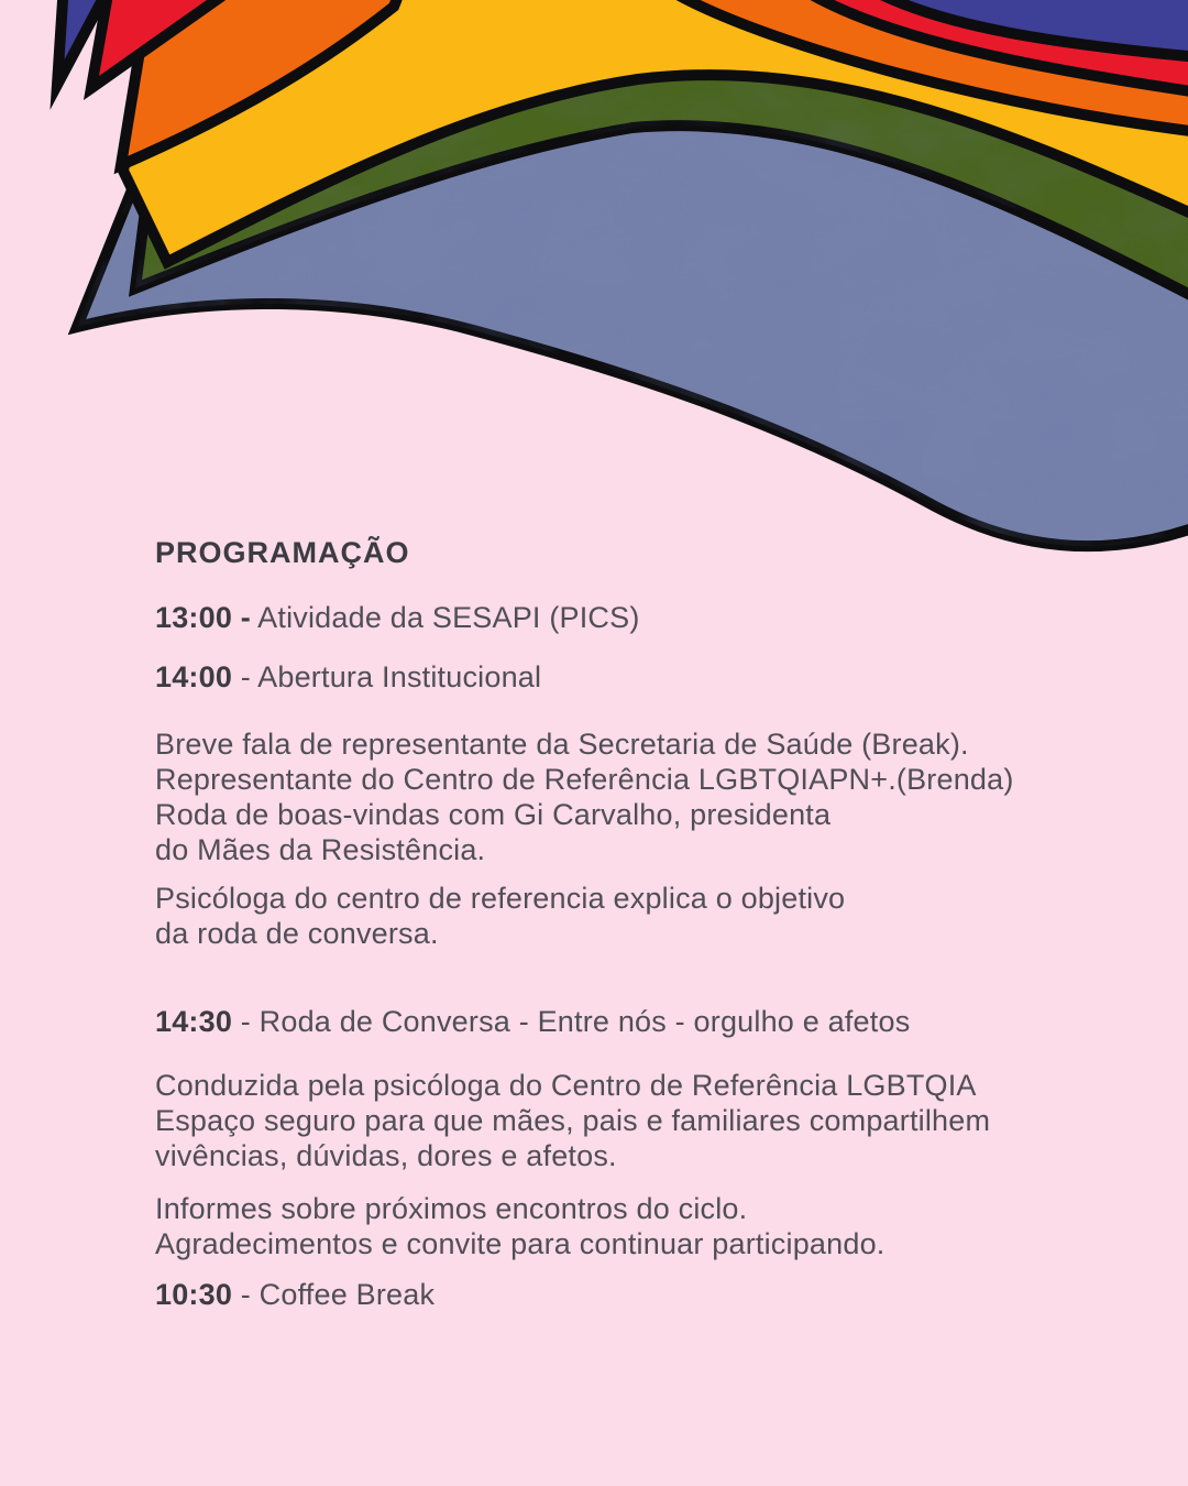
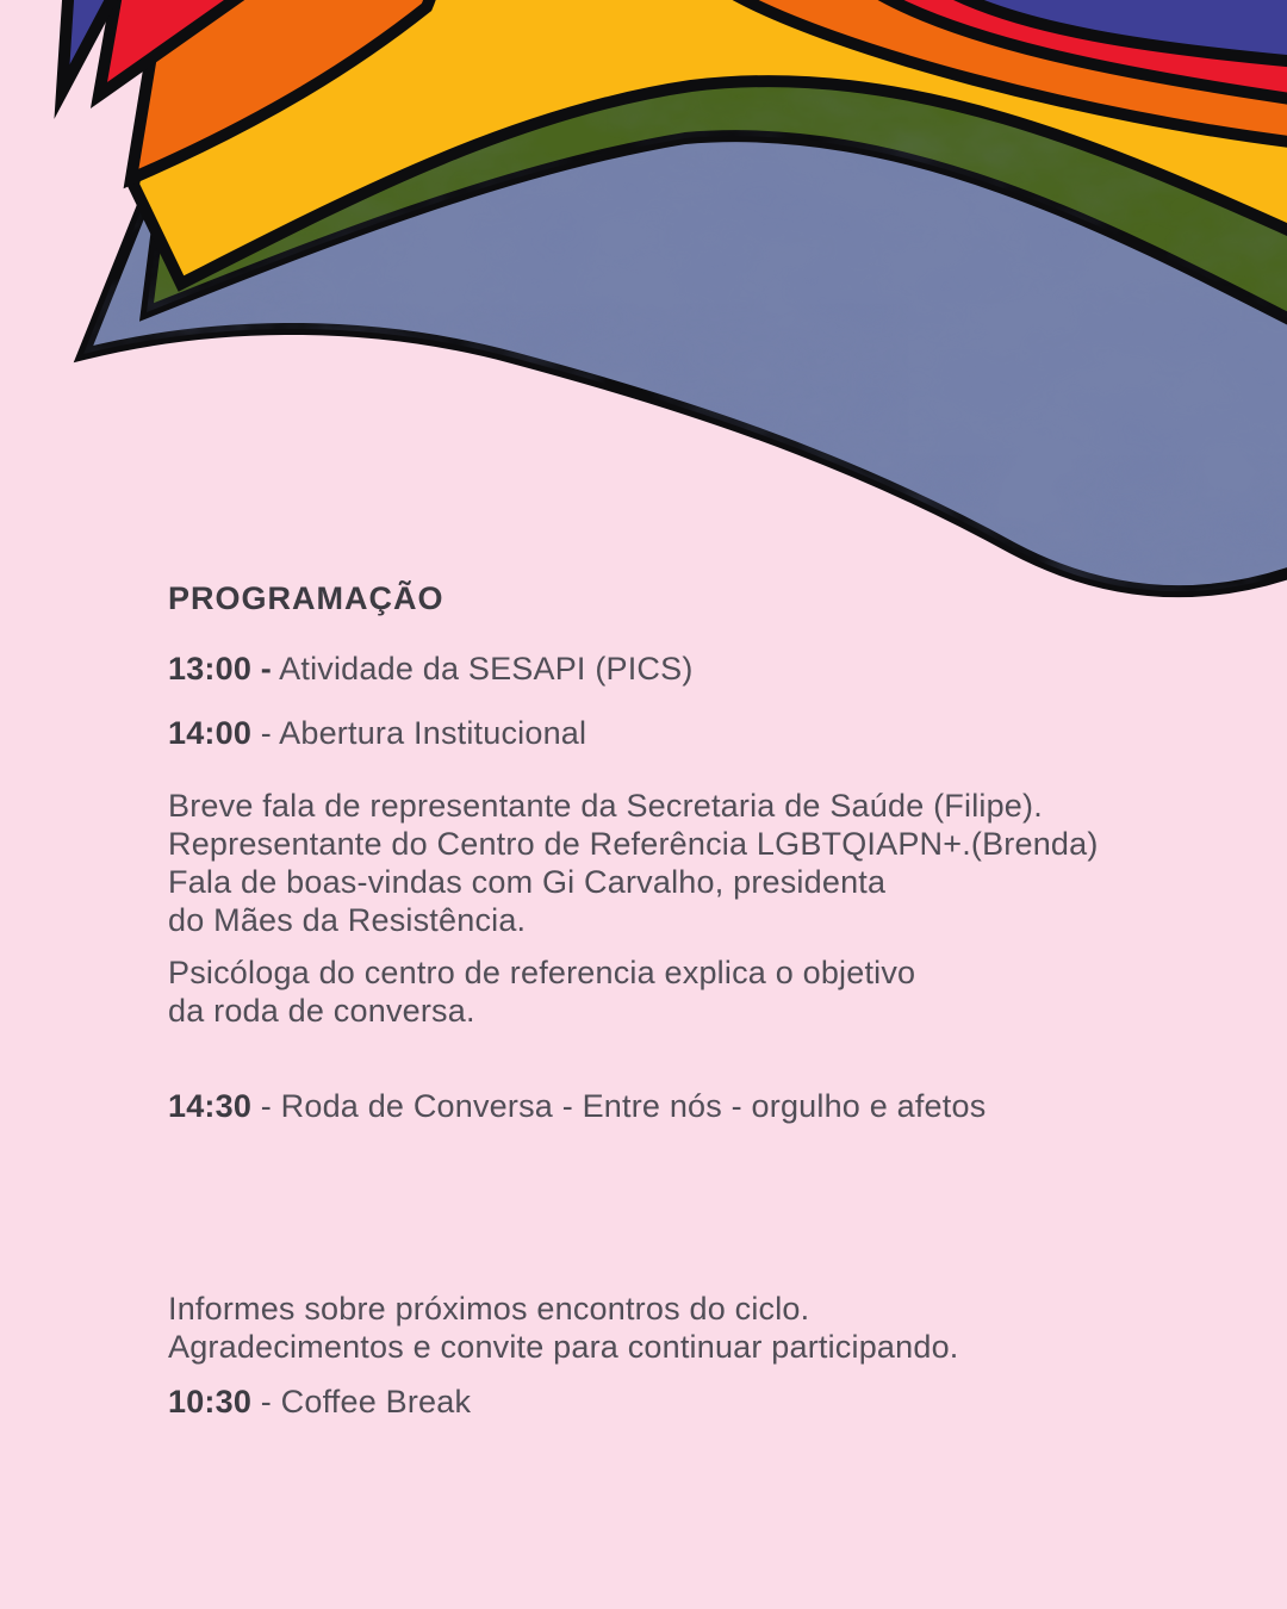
  PROGRAMAÇÃO
  13:00 - Atividade da SESAPI (PICS)
  14:00 - Abertura Institucional
- Breve fala de representante da Secretaria de Saúde (Break).
+ Breve fala de representante da Secretaria de Saúde (Filipe).
  Representante do Centro de Referência LGBTQIAPN+.(Brenda)
- Roda de boas-vindas com Gi Carvalho, presidenta
+ Fala de boas-vindas com Gi Carvalho, presidenta
  do Mães da Resistência.
  Psicóloga do centro de referencia explica o objetivo
  da roda de conversa.
  14:30 - Roda de Conversa - Entre nós - orgulho e afetos
- Conduzida pela psicóloga do Centro de Referência LGBTQIA
- Espaço seguro para que mães, pais e familiares compartilhem
- vivências, dúvidas, dores e afetos.
  Informes sobre próximos encontros do ciclo.
  Agradecimentos e convite para continuar participando.
  10:30 - Coffee Break
